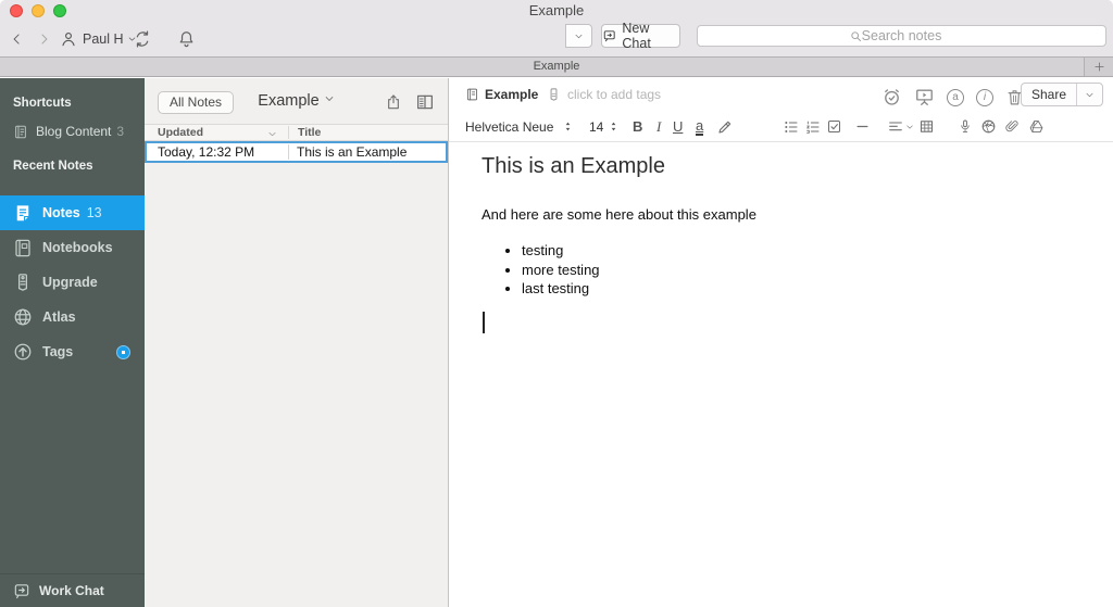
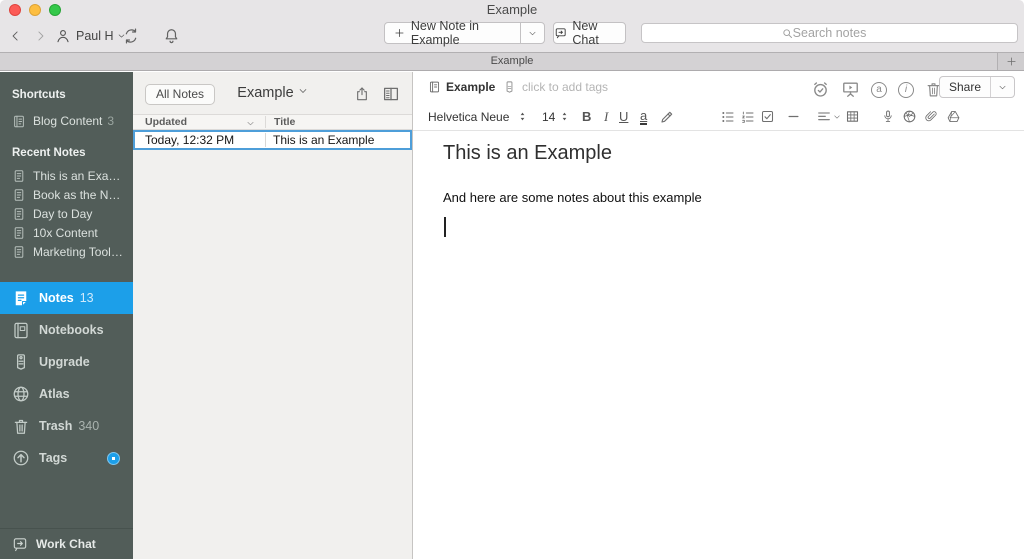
  Example
  Paul H
+ New Note in Example
  New Chat
  Search notes
  Example
  Shortcuts
  Blog Content
  3
  Recent Notes
+ This is an Exa…
+ Book as the N…
+ Day to Day
+ 10x Content
+ Marketing Tool…
  Notes
  13
  Notebooks
  Upgrade
  Atlas
+ Trash
+ 340
  Tags
  Work Chat
  All Notes
  Example
  Updated
  Title
  Today, 12:32 PM
  This is an Example
  Example
  click to add tags
  a
  i
  Share
  Helvetica Neue
  14
  B
  I
  U
  a
  This is an Example
- And here are some here about this example
+ And here are some notes about this example
- testing
- more testing
- last testing
